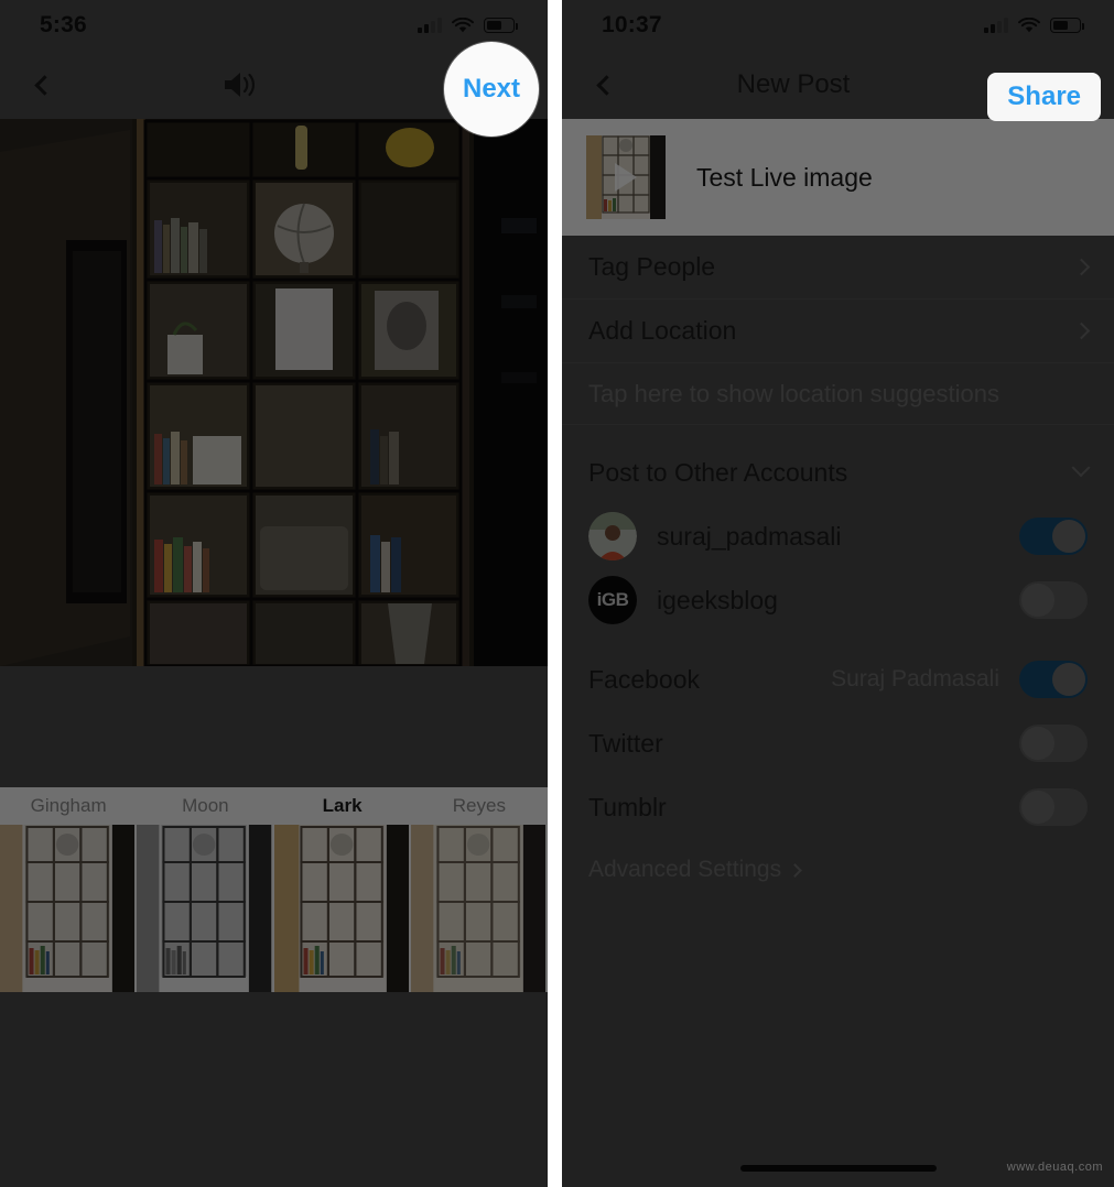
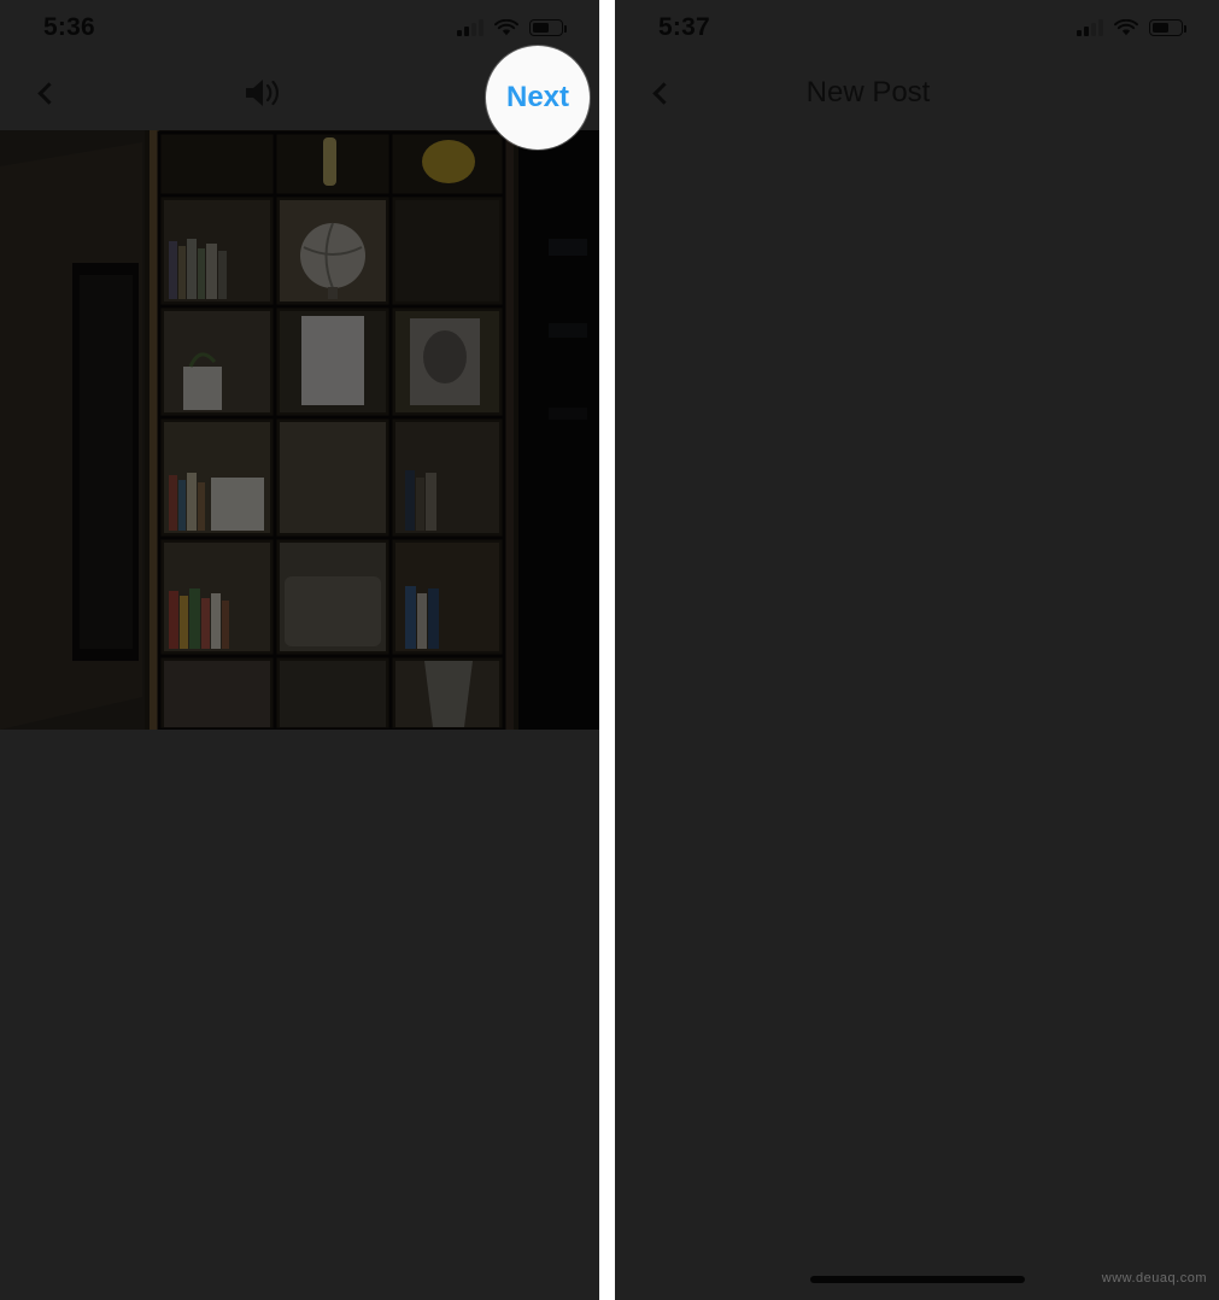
  5:36
  Next
- Gingham
- Moon
- Lark
- Reyes
- 10:37
+ 5:37
- Share
- Test Live image
- iGB
  www.deuaq.com
